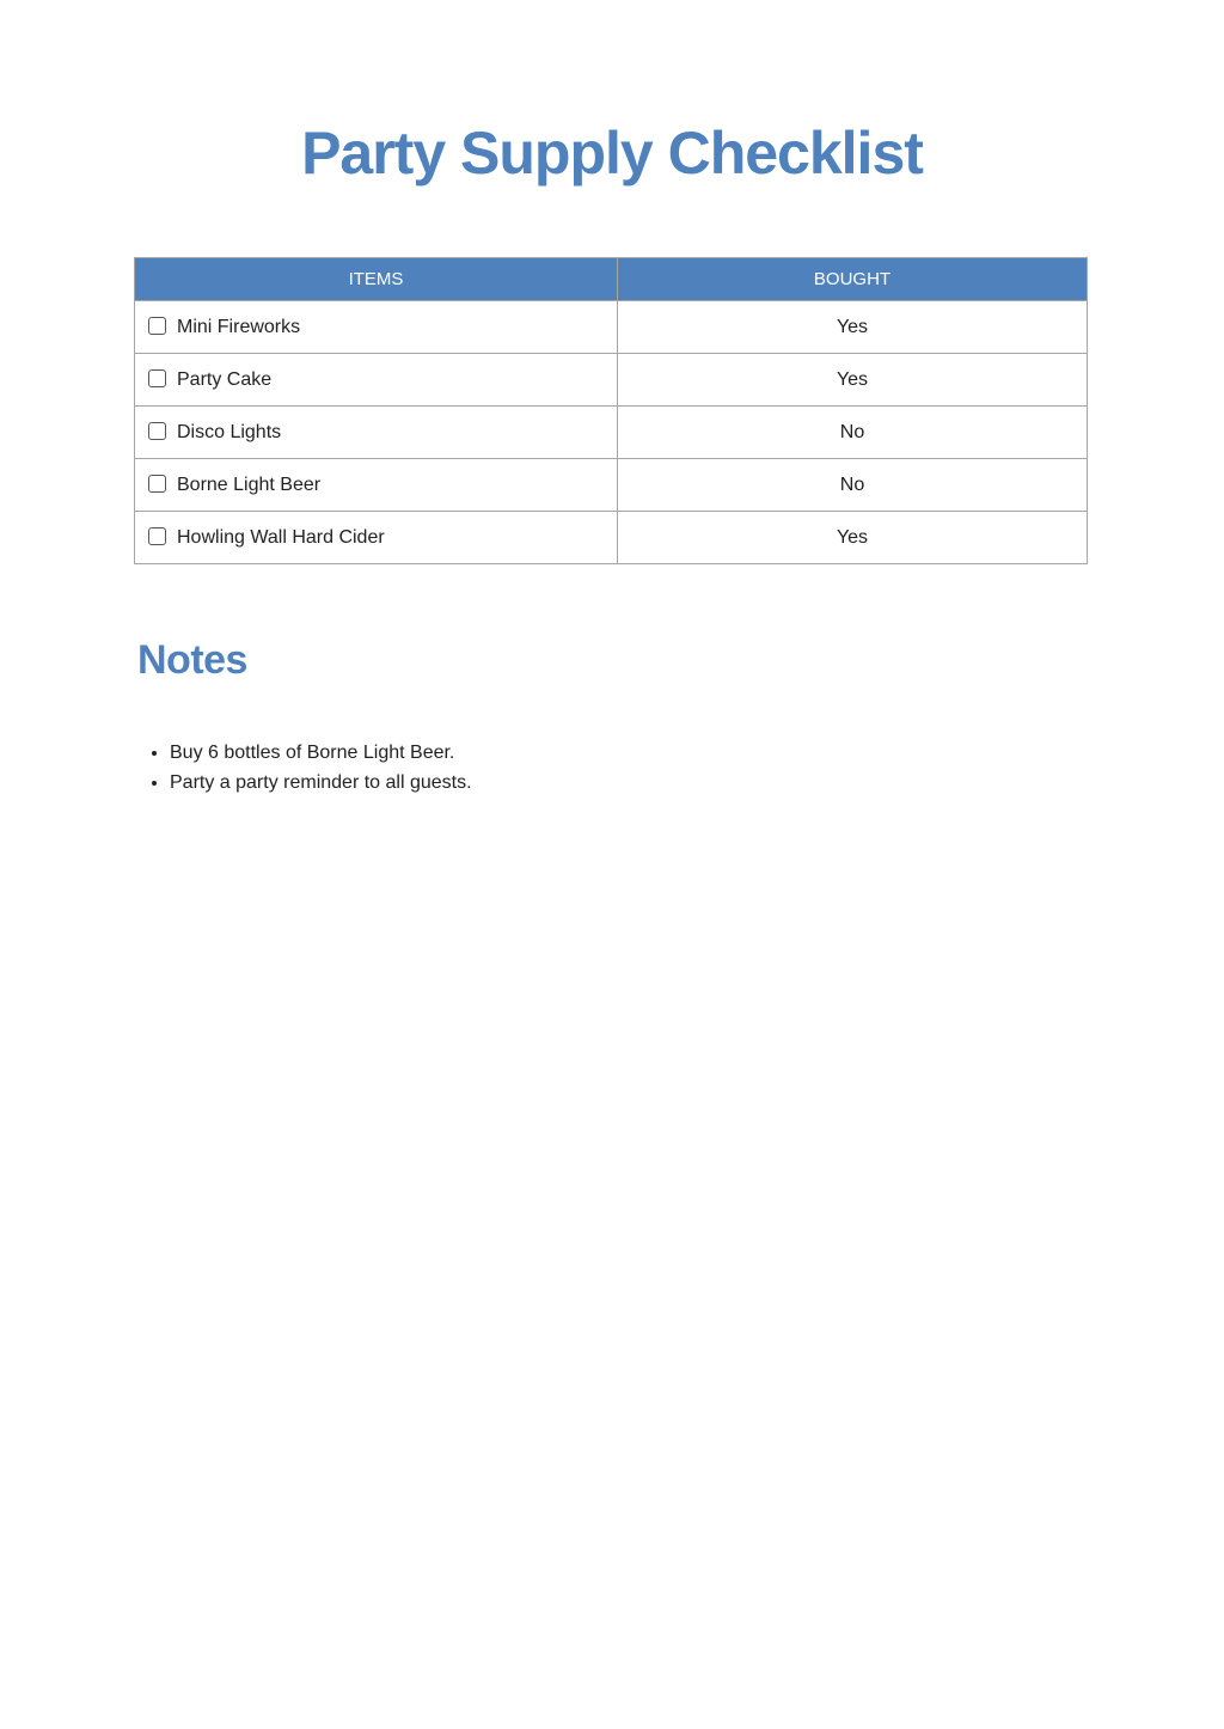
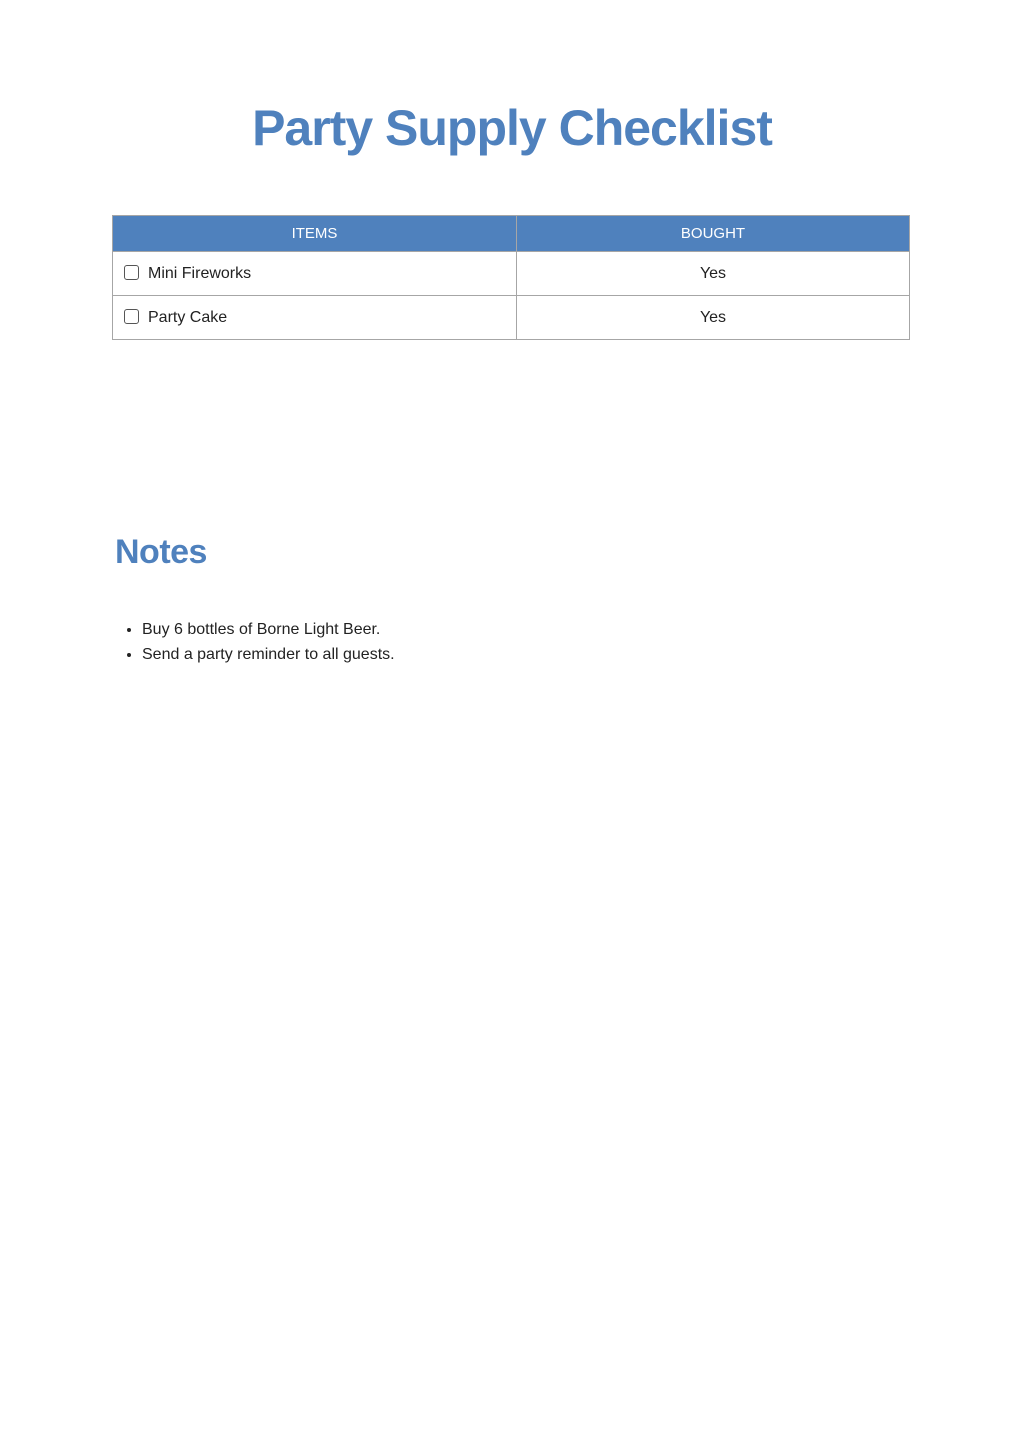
  Party Supply Checklist
  ITEMS	BOUGHT
  Mini Fireworks	Yes
  Party Cake	Yes
- Disco Lights	No
- Borne Light Beer	No
- Howling Wall Hard Cider	Yes
  Notes
  Buy 6 bottles of Borne Light Beer.
- Party a party reminder to all guests.
+ Send a party reminder to all guests.
